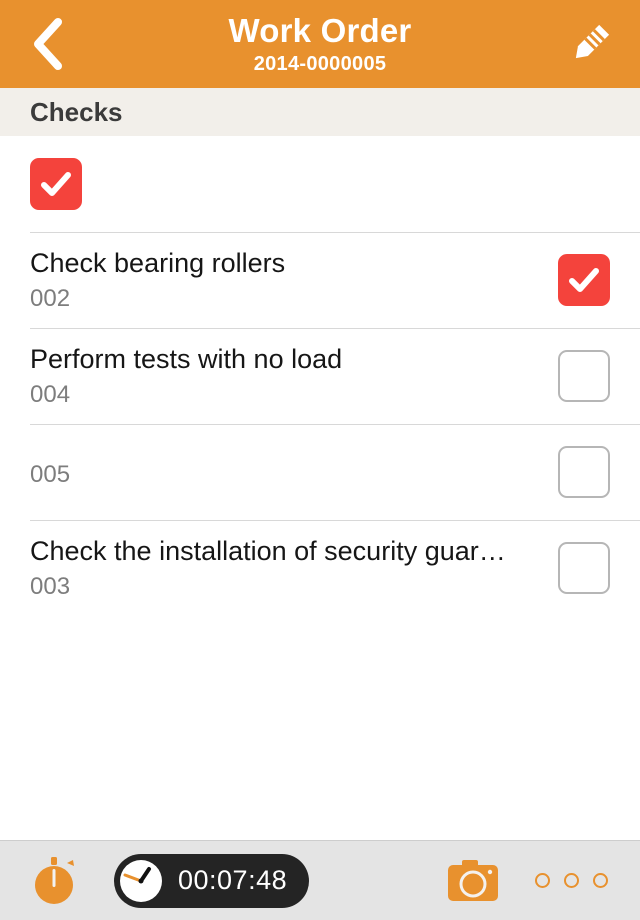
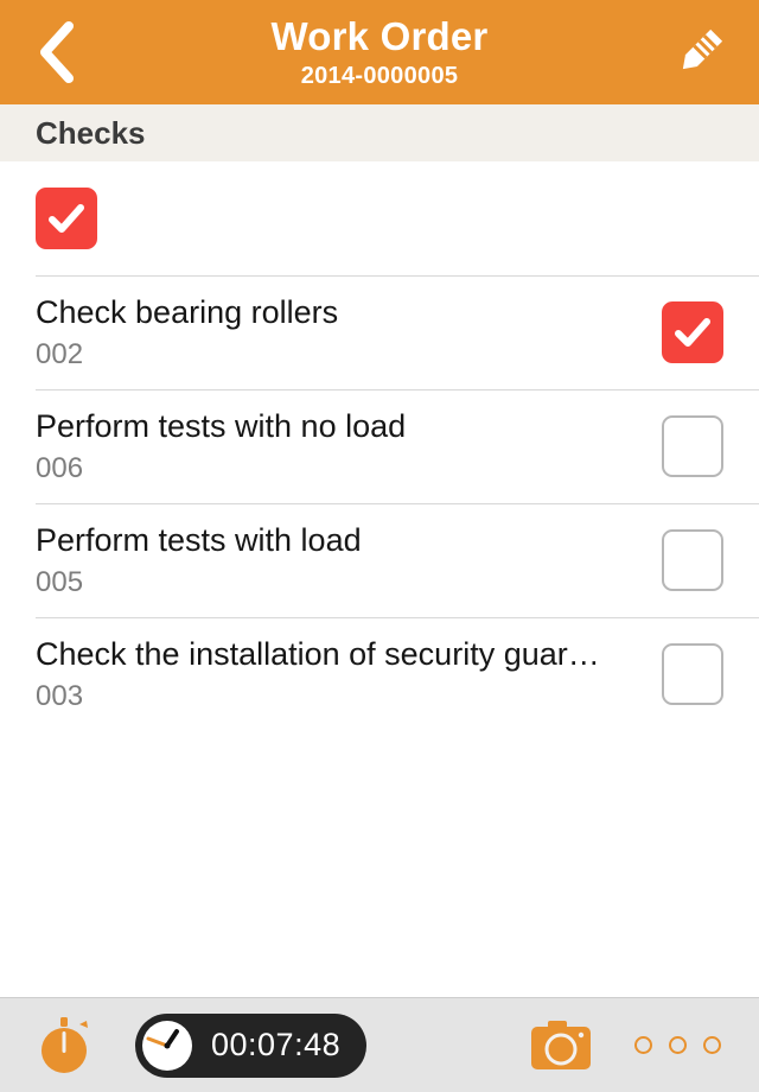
  Work Order
  2014-0000005
  Checks
  Check bearing rollers
  002
  Perform tests with no load
- 004
+ 006
+ Perform tests with load
  005
  Check the installation of security guar…
  003
  00:07:48
